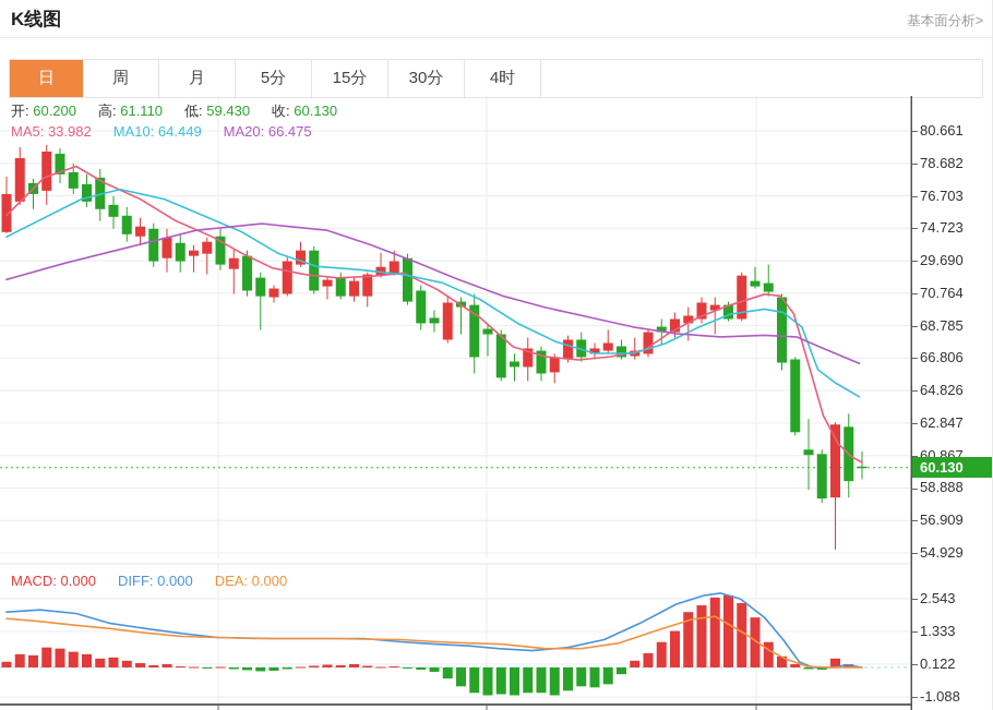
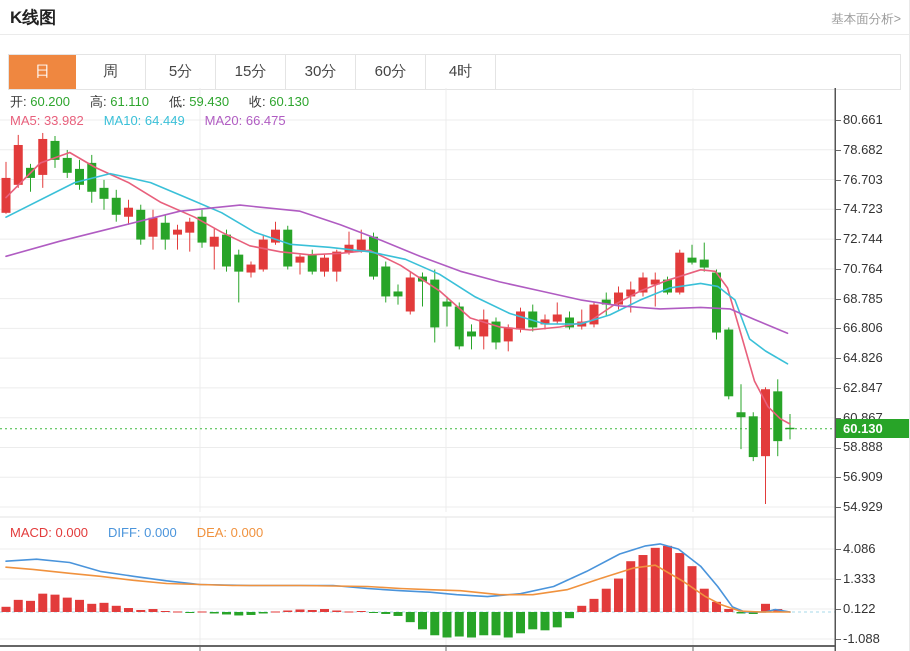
  K线图
  基本面分析>
  日
  周
- 月
  5分
  15分
  30分
+ 60分
  4时
  开: 60.200
  高: 61.110
  低: 59.430
  收: 60.130
  MA5: 33.982
  MA10: 64.449
  MA20: 66.475
  MACD: 0.000
  DIFF: 0.000
  DEA: 0.000
  80.661
  78.682
  76.703
  74.723
- 29.690
+ 72.744
  70.764
  68.785
  66.806
  64.826
  62.847
  60.867
  58.888
  56.909
  54.929
- 2.543
+ 4.086
  1.333
  0.122
  -1.088
  60.130
